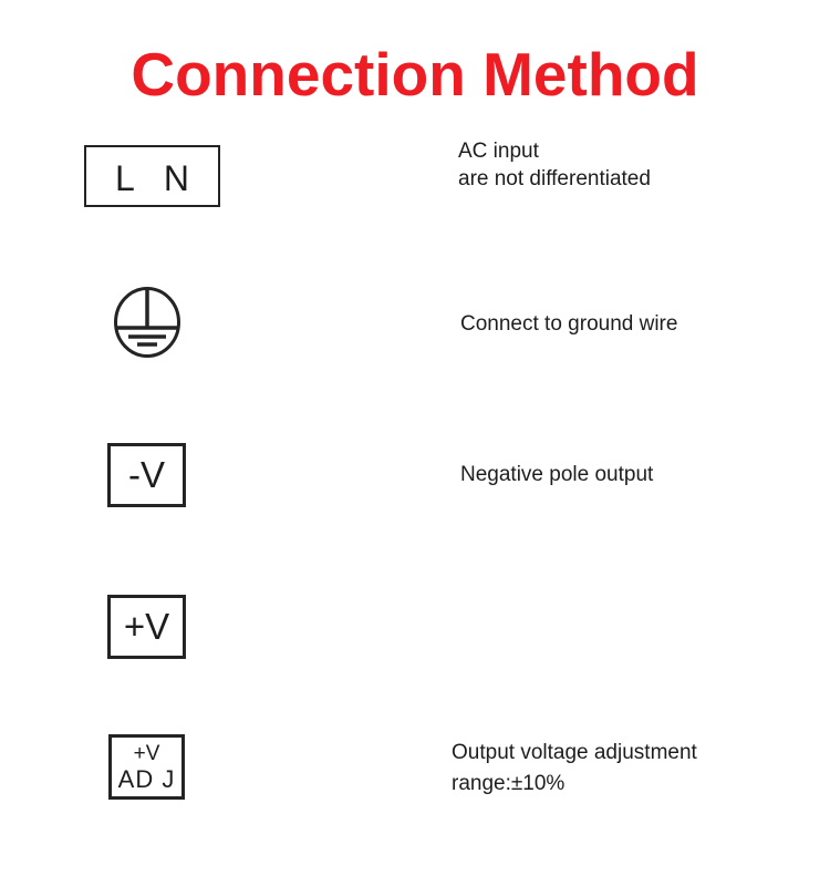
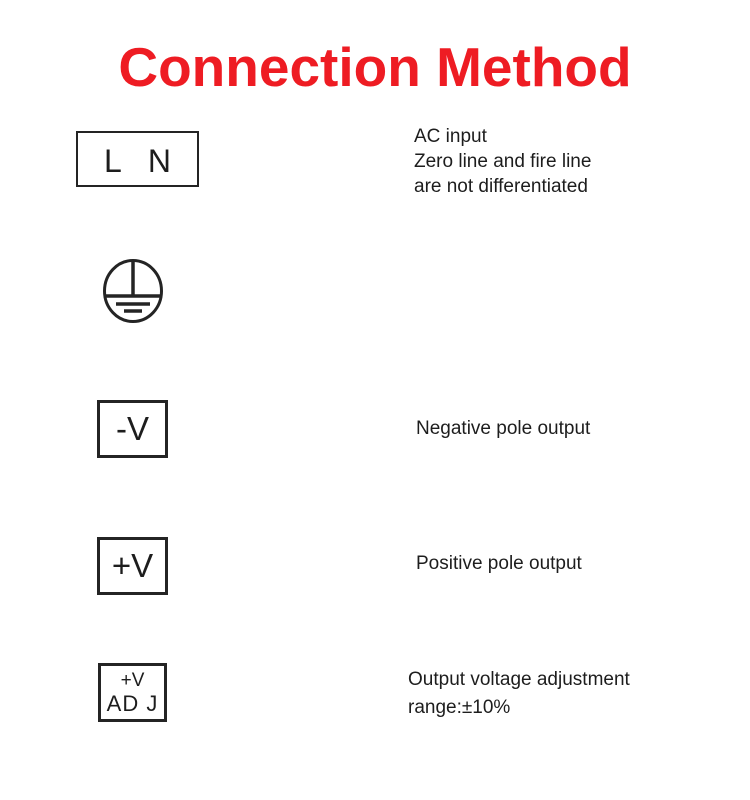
  Connection Method
  L
  N
  AC input
+ Zero line and fire line
  are not differentiated
- Connect to ground wire
  -V
  Negative pole output
  +V
+ Positive pole output
  +V
  AD J
  Output voltage adjustment
  range:±10%
